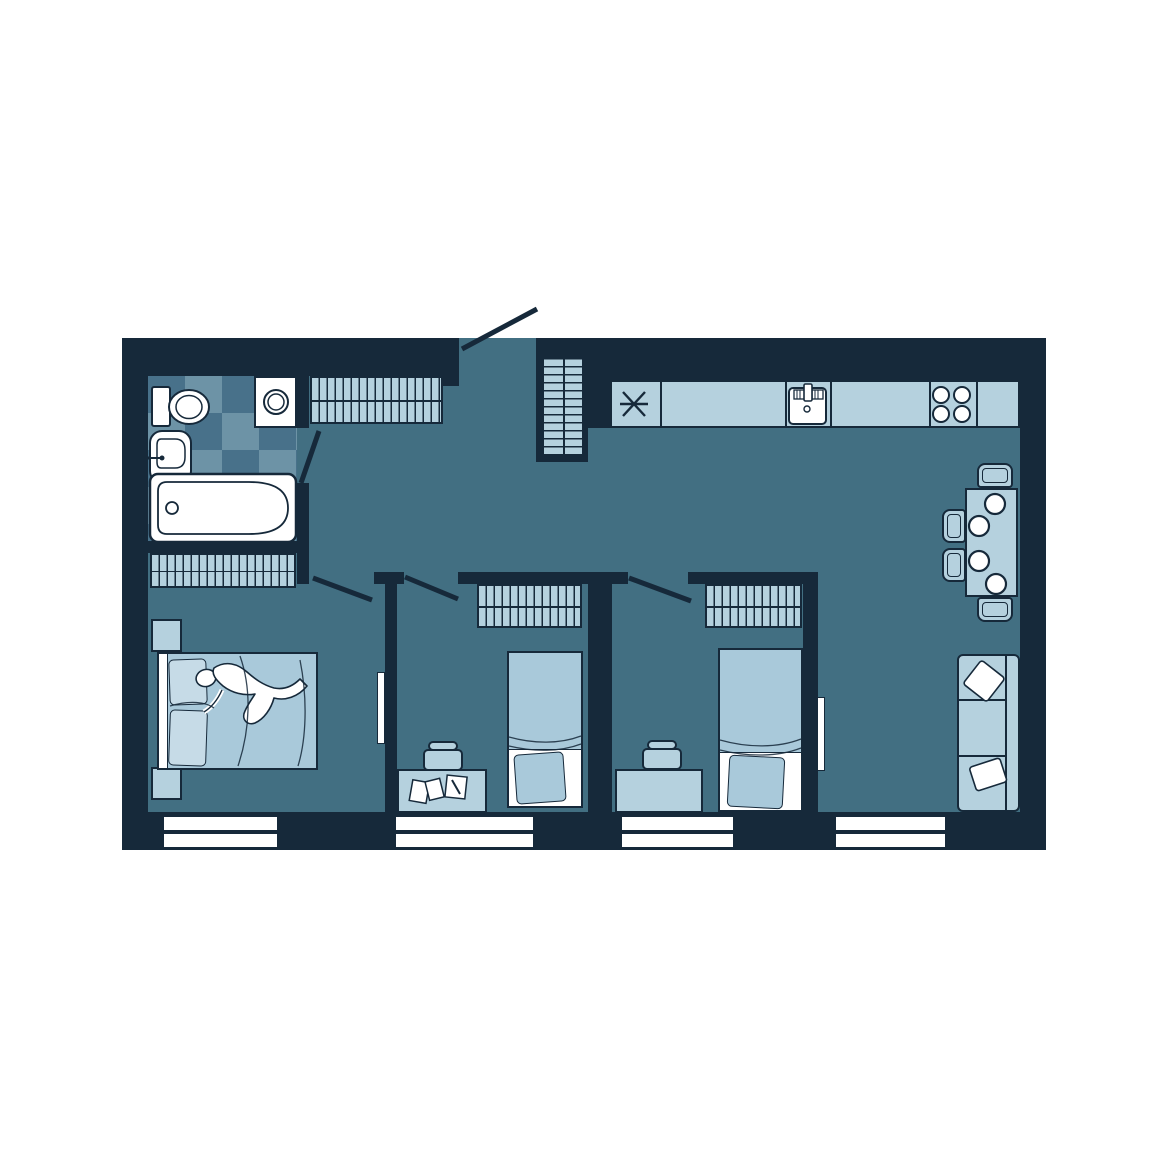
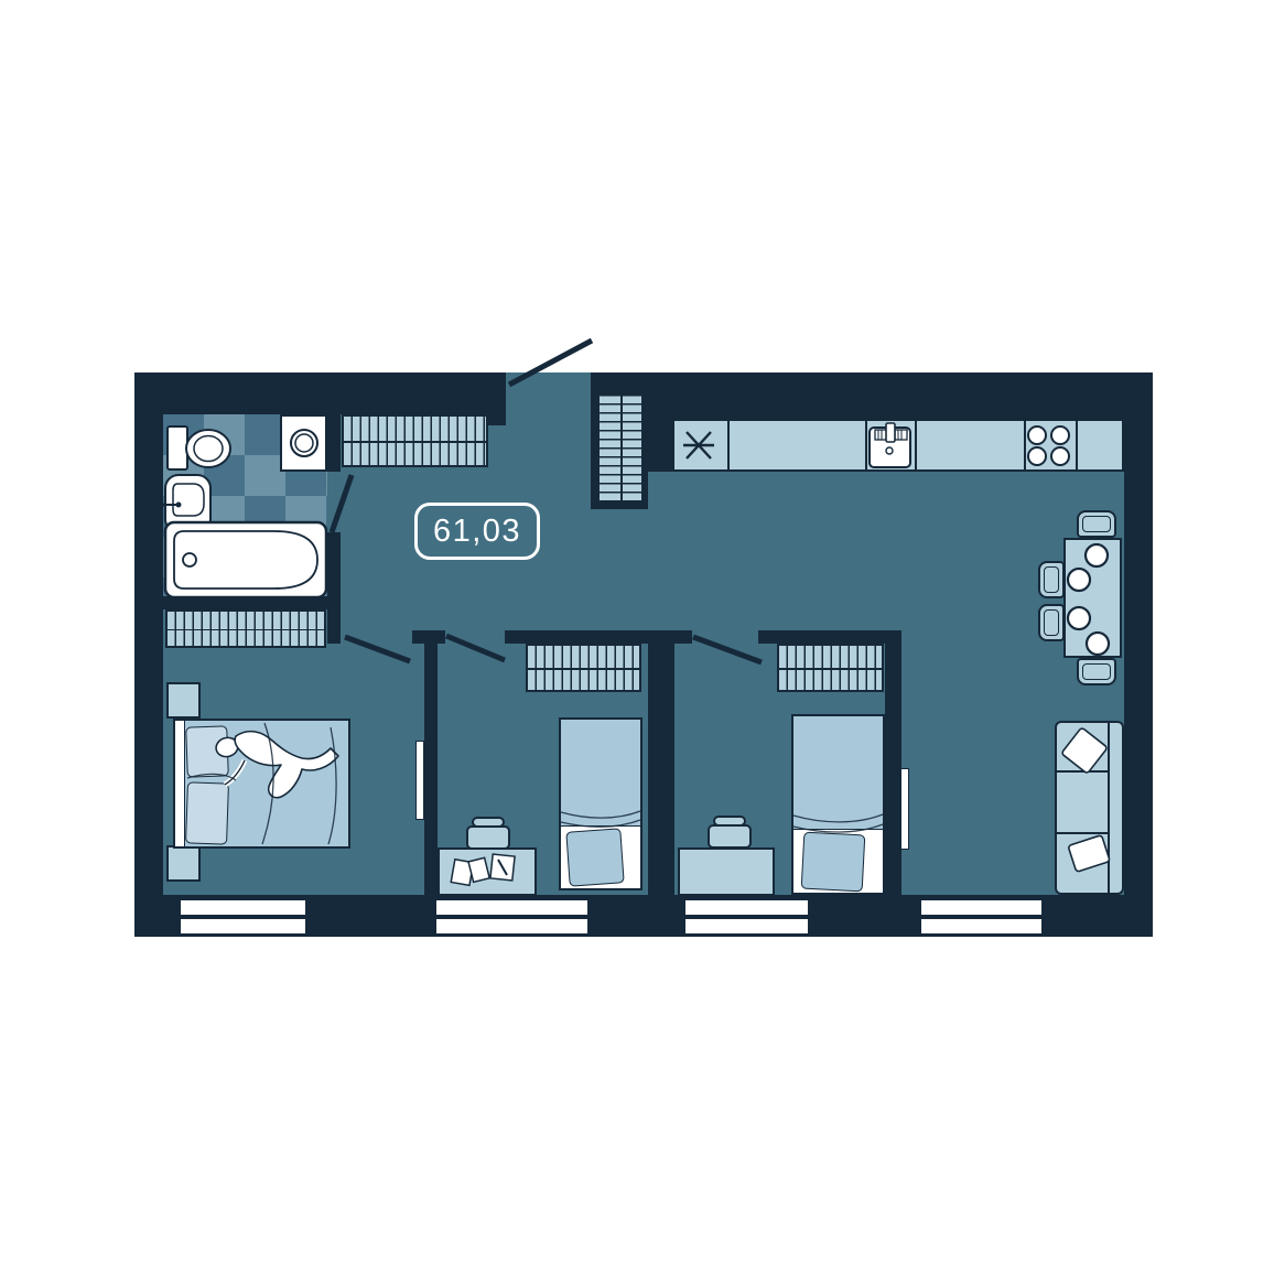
+ 61,03
